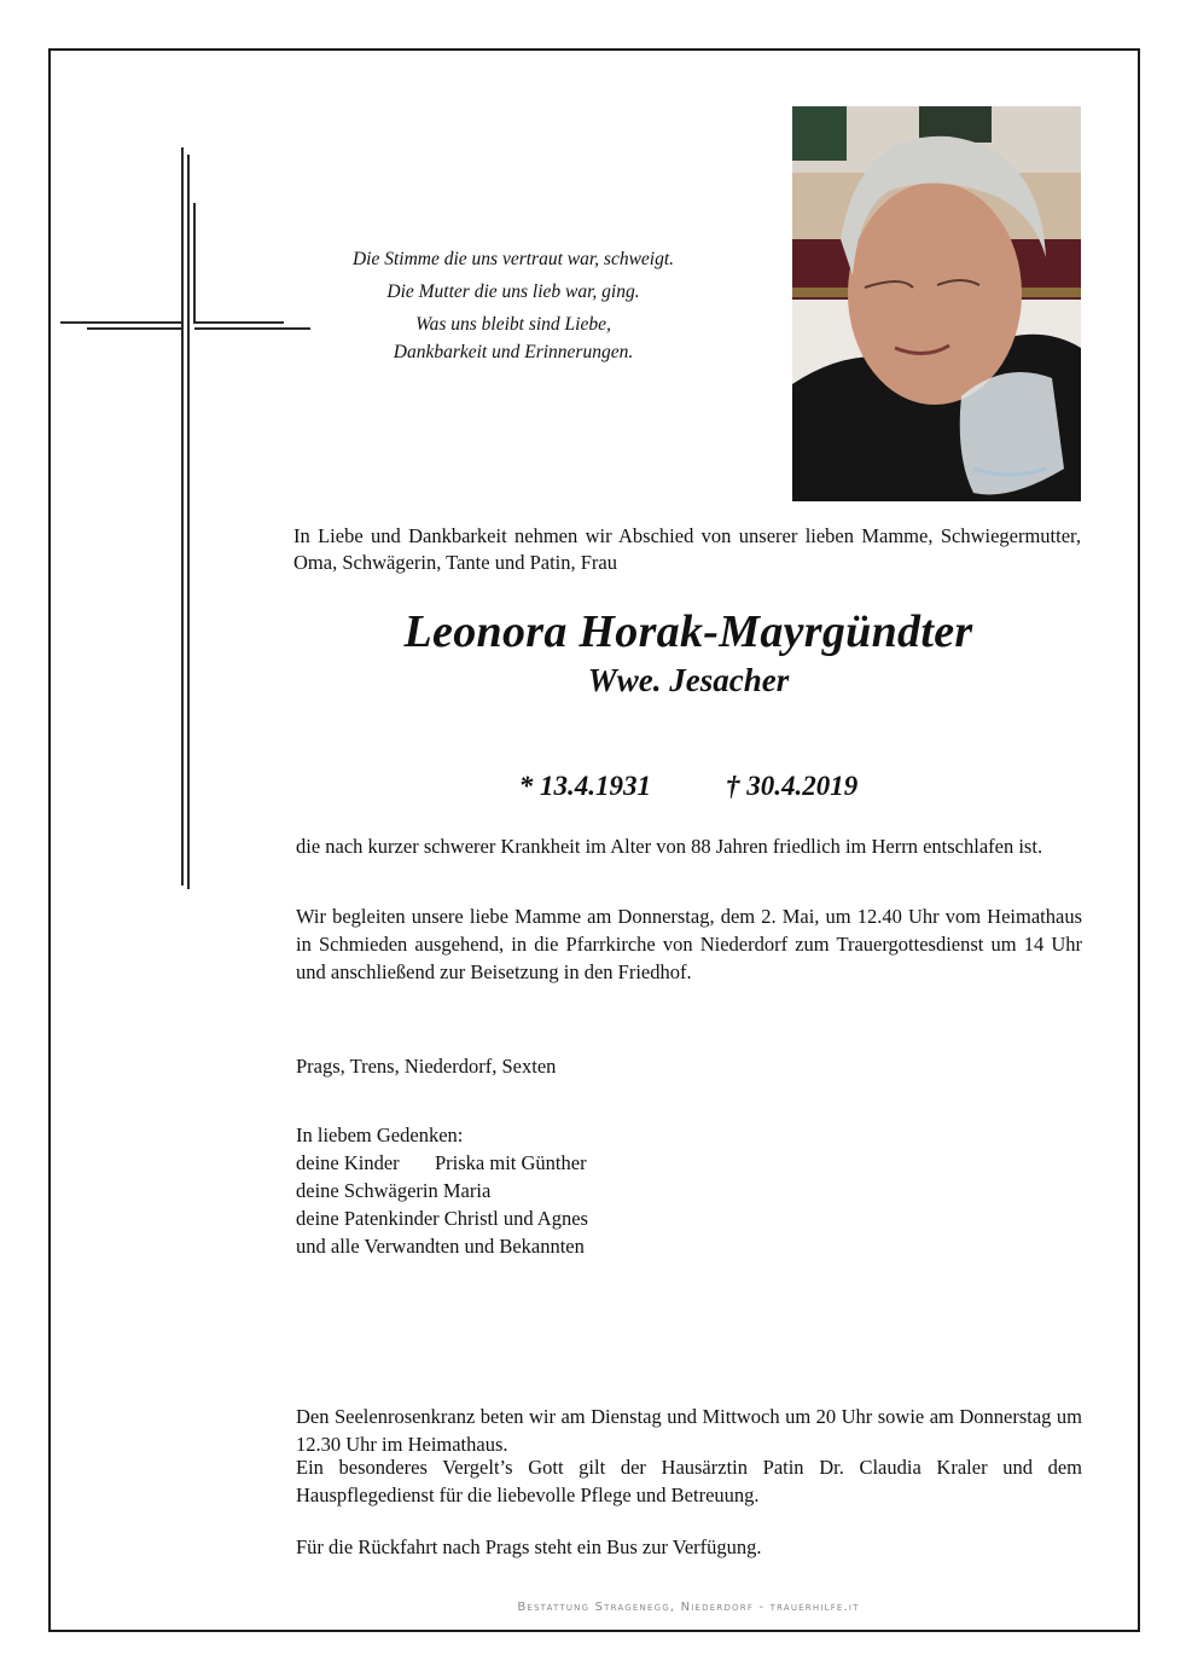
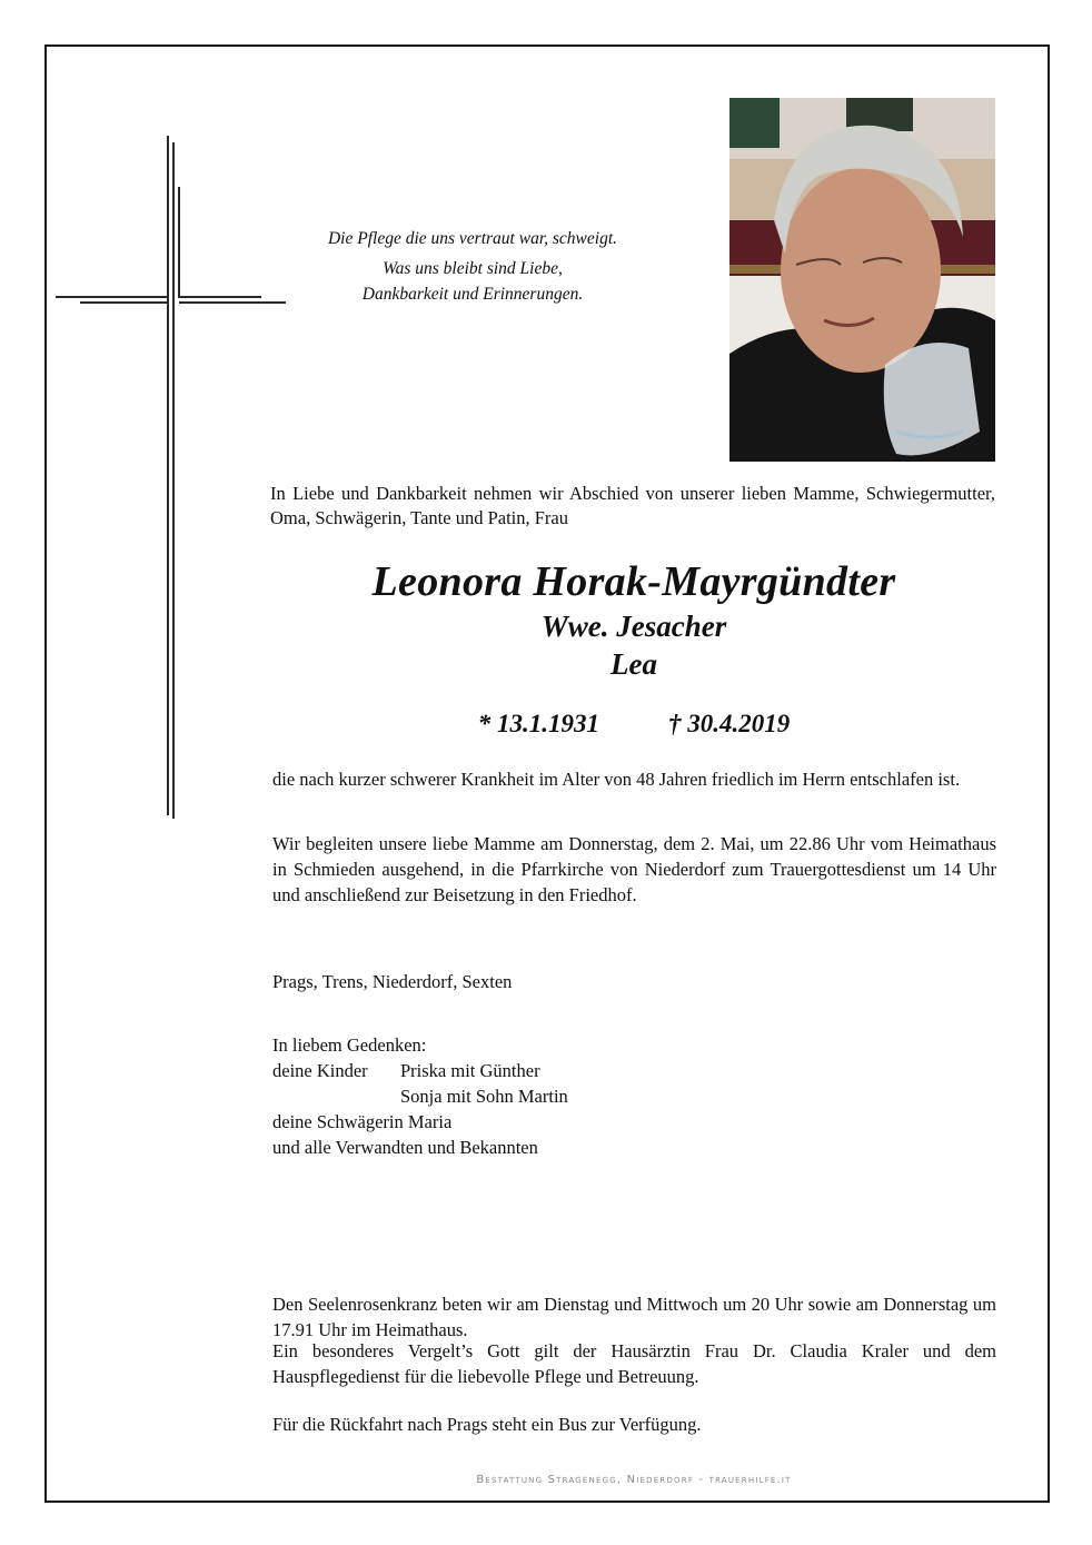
- Die Stimme die uns vertraut war, schweigt.
+ Die Pflege die uns vertraut war, schweigt.
- Die Mutter die uns lieb war, ging.
  Was uns bleibt sind Liebe,
  Dankbarkeit und Erinnerungen.
  In Liebe und Dankbarkeit nehmen wir Abschied von unserer lieben Mamme, Schwiegermutter, Oma, Schwägerin, Tante und Patin, Frau
  Leonora Horak-Mayrgündter
  Wwe. Jesacher
+ Lea
- * 13.4.1931 † 30.4.2019
+ * 13.1.1931 † 30.4.2019
- die nach kurzer schwerer Krankheit im Alter von 88 Jahren friedlich im Herrn entschlafen ist.
+ die nach kurzer schwerer Krankheit im Alter von 48 Jahren friedlich im Herrn entschlafen ist.
- Wir begleiten unsere liebe Mamme am Donnerstag, dem 2. Mai, um 12.40 Uhr vom Heimathaus in Schmieden ausgehend, in die Pfarrkirche von Niederdorf zum Trauergottesdienst um 14 Uhr und anschließend zur Beisetzung in den Friedhof.
+ Wir begleiten unsere liebe Mamme am Donnerstag, dem 2. Mai, um 22.86 Uhr vom Heimathaus in Schmieden ausgehend, in die Pfarrkirche von Niederdorf zum Trauergottesdienst um 14 Uhr und anschließend zur Beisetzung in den Friedhof.
  Prags, Trens, Niederdorf, Sexten
  In liebem Gedenken:
  deine Kinder
  Priska mit Günther
+ Sonja mit Sohn Martin
  deine Schwägerin Maria
- deine Patenkinder Christl und Agnes
  und alle Verwandten und Bekannten
- Den Seelenrosenkranz beten wir am Dienstag und Mittwoch um 20 Uhr sowie am Donnerstag um 12.30 Uhr im Heimathaus.
+ Den Seelenrosenkranz beten wir am Dienstag und Mittwoch um 20 Uhr sowie am Donnerstag um 17.91 Uhr im Heimathaus.
- Ein besonderes Vergelt’s Gott gilt der Hausärztin Patin Dr. Claudia Kraler und dem Hauspflegedienst für die liebevolle Pflege und Betreuung.
+ Ein besonderes Vergelt’s Gott gilt der Hausärztin Frau Dr. Claudia Kraler und dem Hauspflegedienst für die liebevolle Pflege und Betreuung.
  Für die Rückfahrt nach Prags steht ein Bus zur Verfügung.
  Bestattung Stragenegg, Niederdorf - trauerhilfe.it
